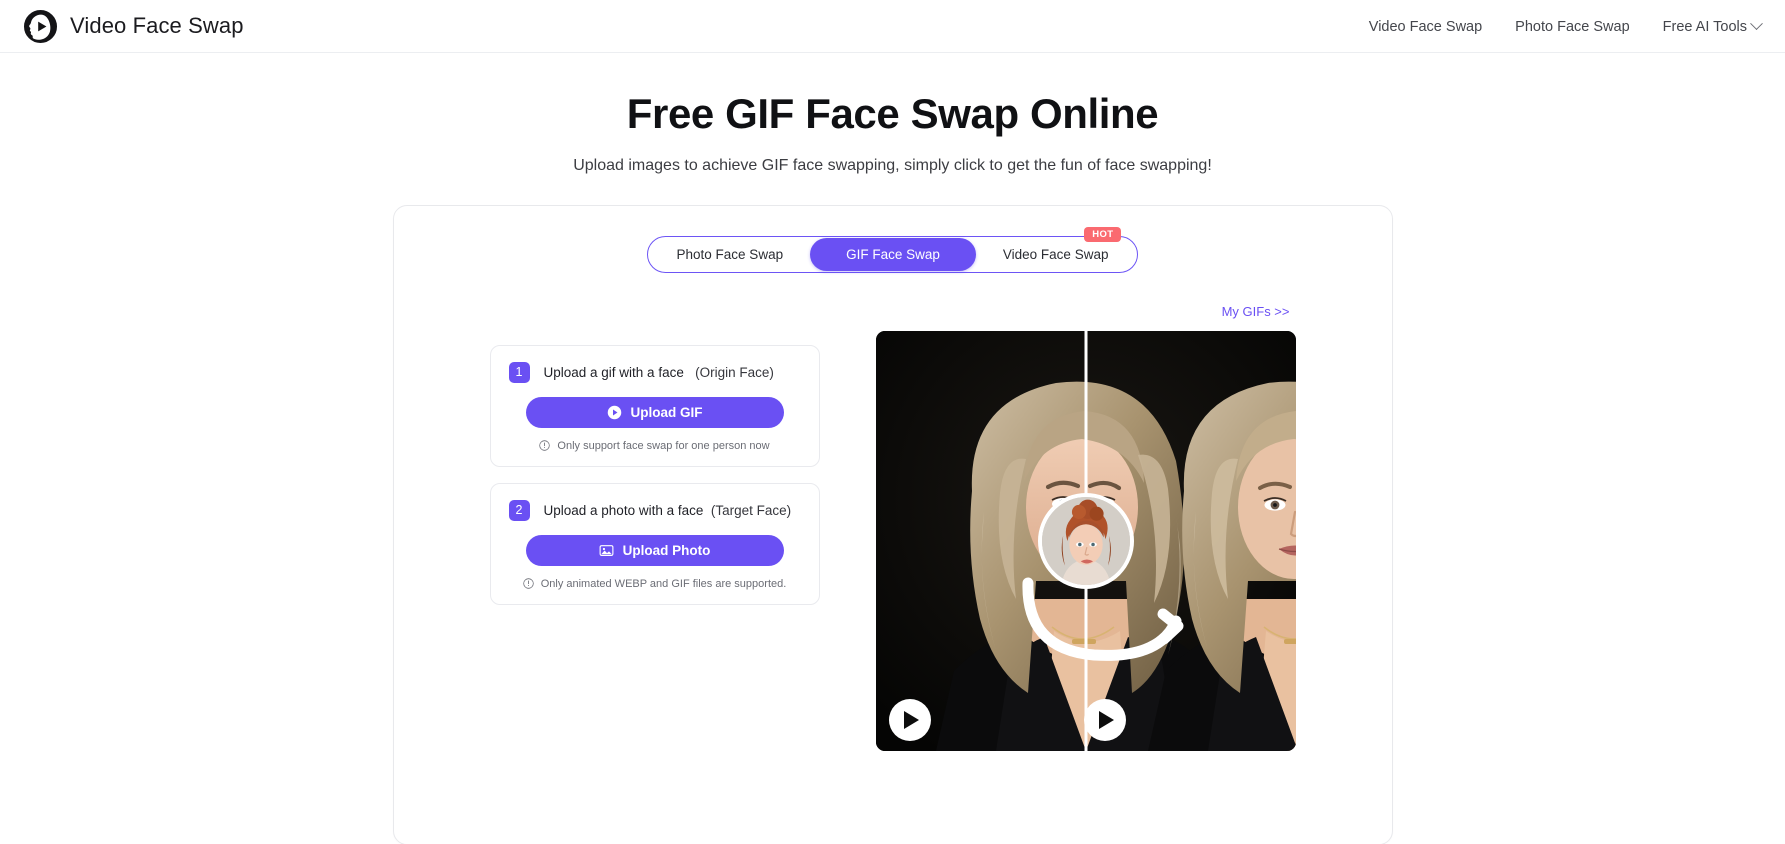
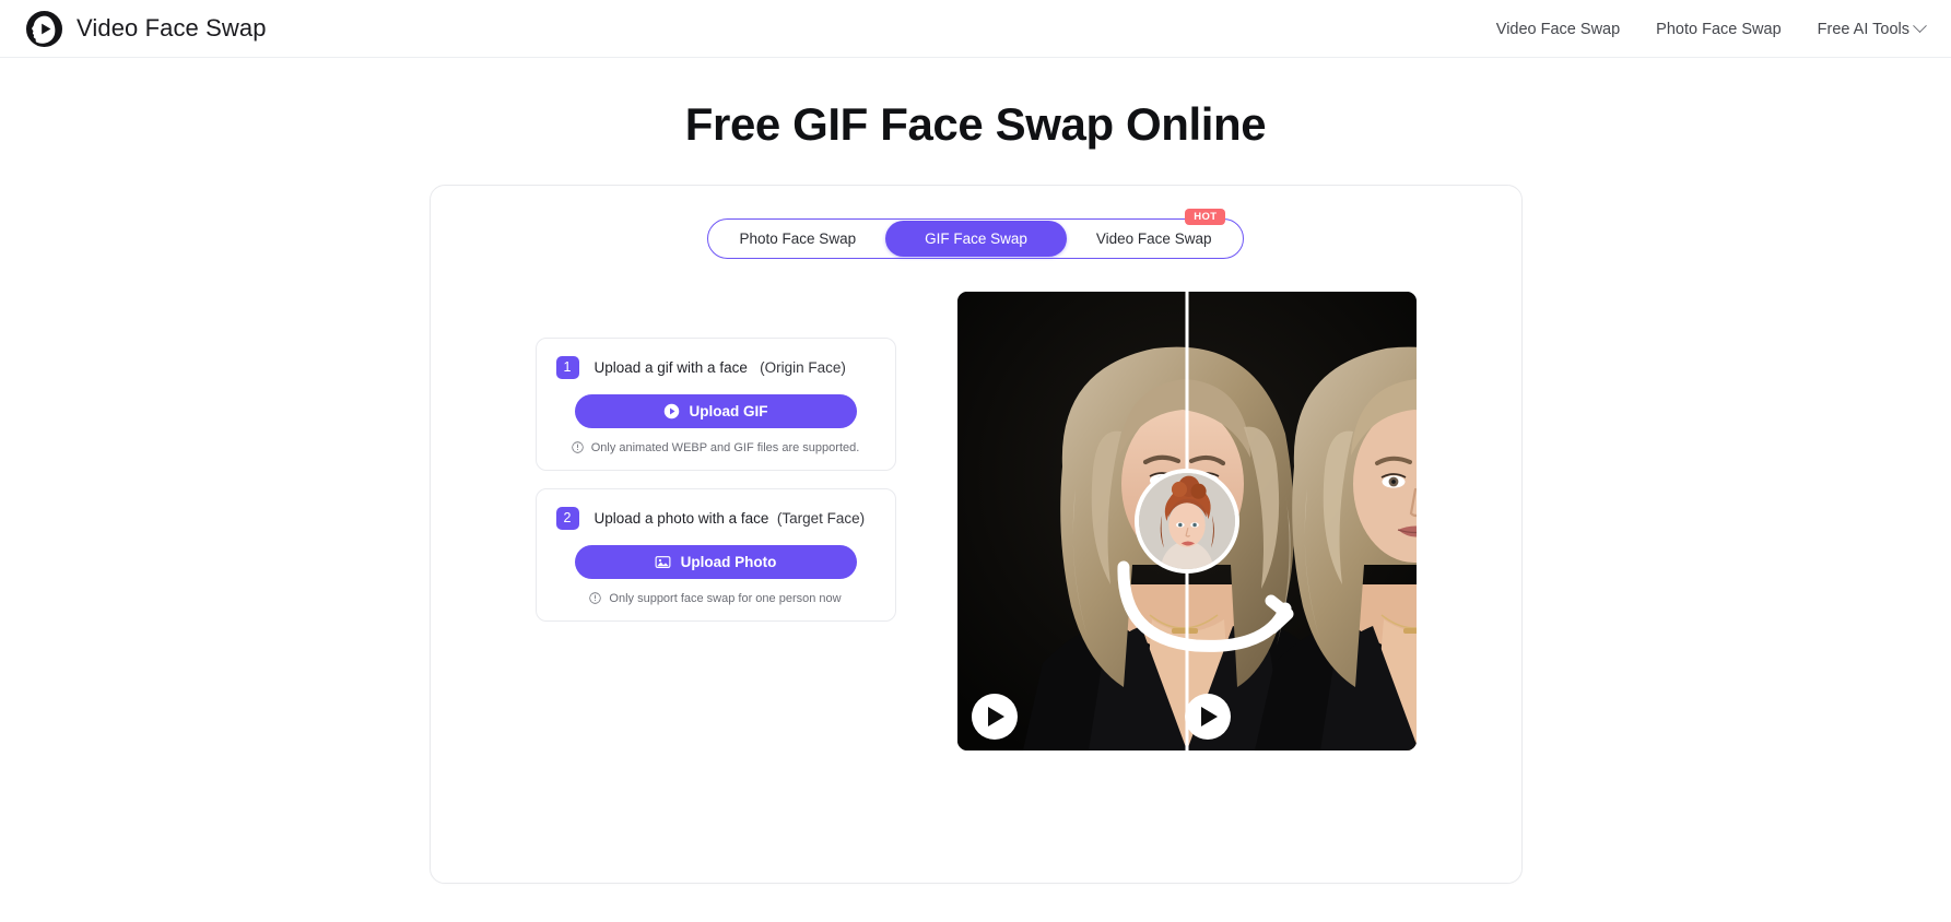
  Video Face Swap
  Video Face Swap
  Photo Face Swap
  Free AI Tools
  Free GIF Face Swap Online
- Upload images to achieve GIF face swapping, simply click to get the fun of face swapping!
  Photo Face Swap
  GIF Face Swap
  Video Face Swap
  HOT
  1
  Upload a gif with a face (Origin Face)
  Upload GIF
- Only support face swap for one person now
+ Only animated WEBP and GIF files are supported.
  2
  Upload a photo with a face (Target Face)
  Upload Photo
- Only animated WEBP and GIF files are supported.
+ Only support face swap for one person now
- My GIFs >>
